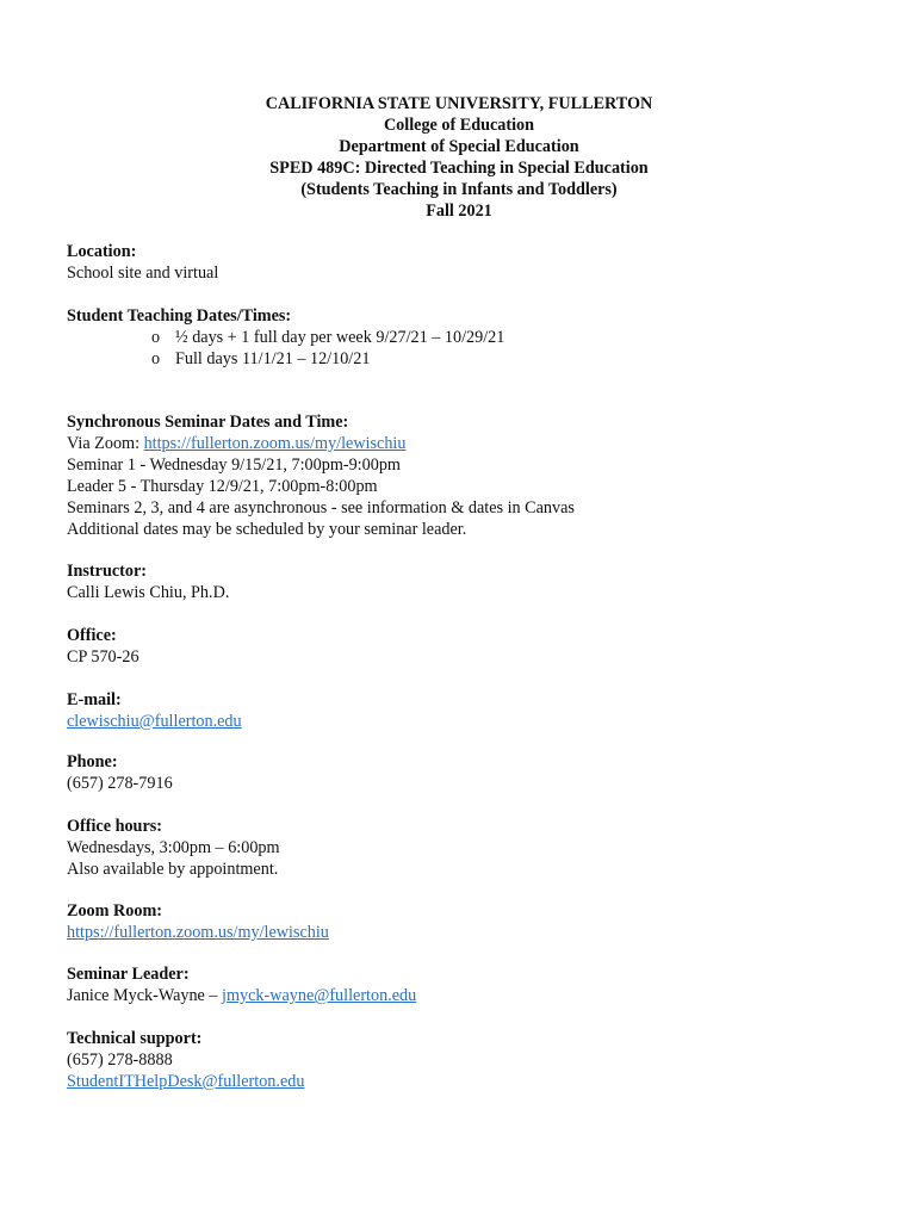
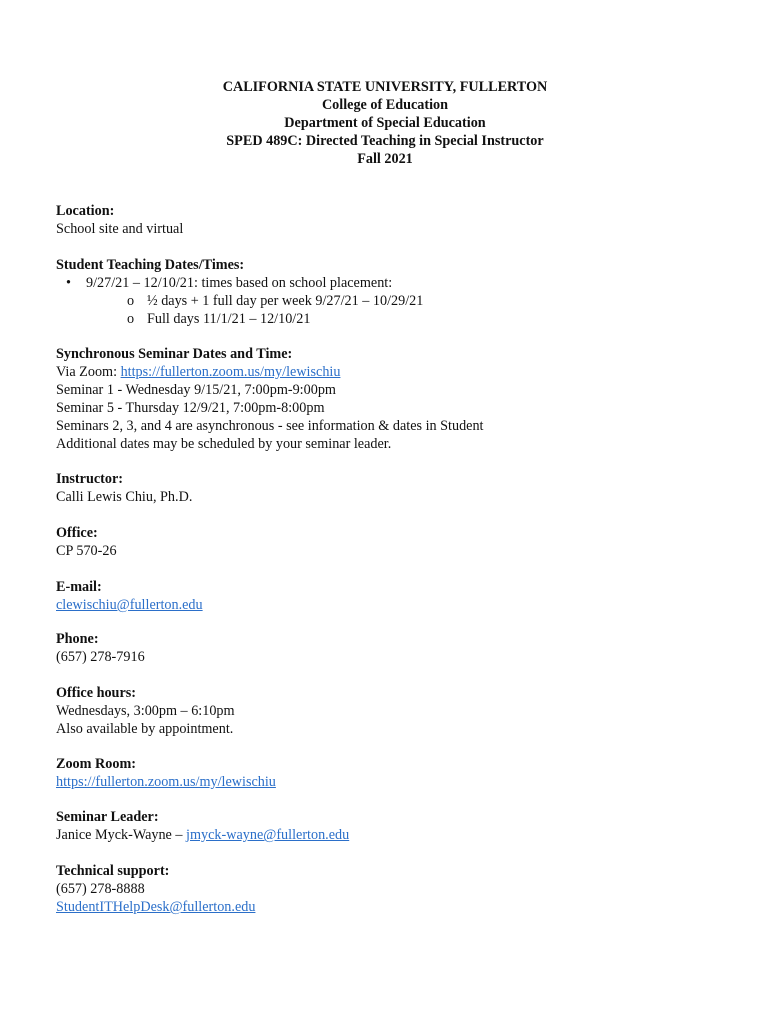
  CALIFORNIA STATE UNIVERSITY, FULLERTON
  College of Education
  Department of Special Education
- SPED 489C: Directed Teaching in Special Education
+ SPED 489C: Directed Teaching in Special Instructor
- (Students Teaching in Infants and Toddlers)
  Fall 2021
  Location:
  School site and virtual
  Student Teaching Dates/Times:
+ •
+ 9/27/21 – 12/10/21: times based on school placement:
  o
  ½ days + 1 full day per week 9/27/21 – 10/29/21
  o
  Full days 11/1/21 – 12/10/21
  Synchronous Seminar Dates and Time:
  Via Zoom: https://fullerton.zoom.us/my/lewischiu
  Seminar 1 - Wednesday 9/15/21, 7:00pm-9:00pm
- Leader 5 - Thursday 12/9/21, 7:00pm-8:00pm
+ Seminar 5 - Thursday 12/9/21, 7:00pm-8:00pm
- Seminars 2, 3, and 4 are asynchronous - see information & dates in Canvas
+ Seminars 2, 3, and 4 are asynchronous - see information & dates in Student
  Additional dates may be scheduled by your seminar leader.
  Instructor:
  Calli Lewis Chiu, Ph.D.
  Office:
  CP 570-26
  E-mail:
  clewischiu@fullerton.edu
  Phone:
  (657) 278-7916
  Office hours:
- Wednesdays, 3:00pm – 6:00pm
+ Wednesdays, 3:00pm – 6:10pm
  Also available by appointment.
  Zoom Room:
  https://fullerton.zoom.us/my/lewischiu
  Seminar Leader:
  Janice Myck-Wayne – jmyck-wayne@fullerton.edu
  Technical support:
  (657) 278-8888
  StudentITHelpDesk@fullerton.edu
